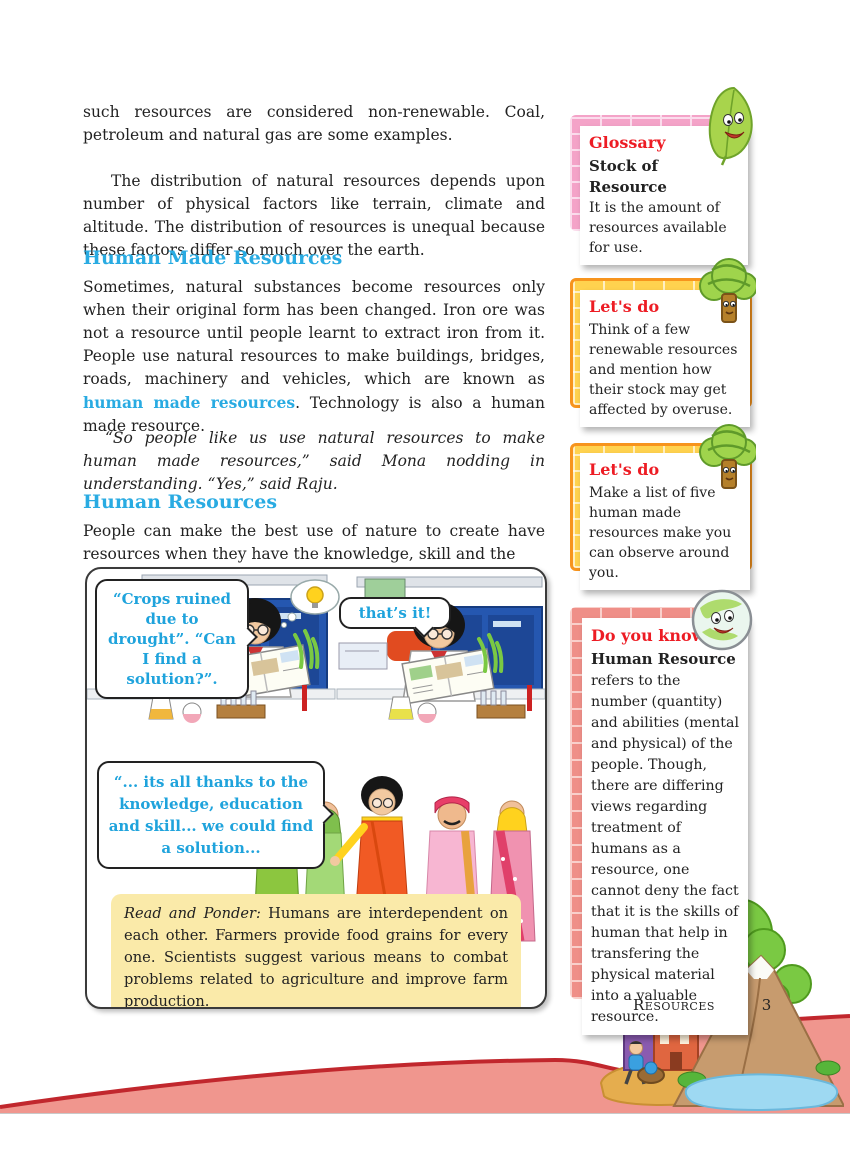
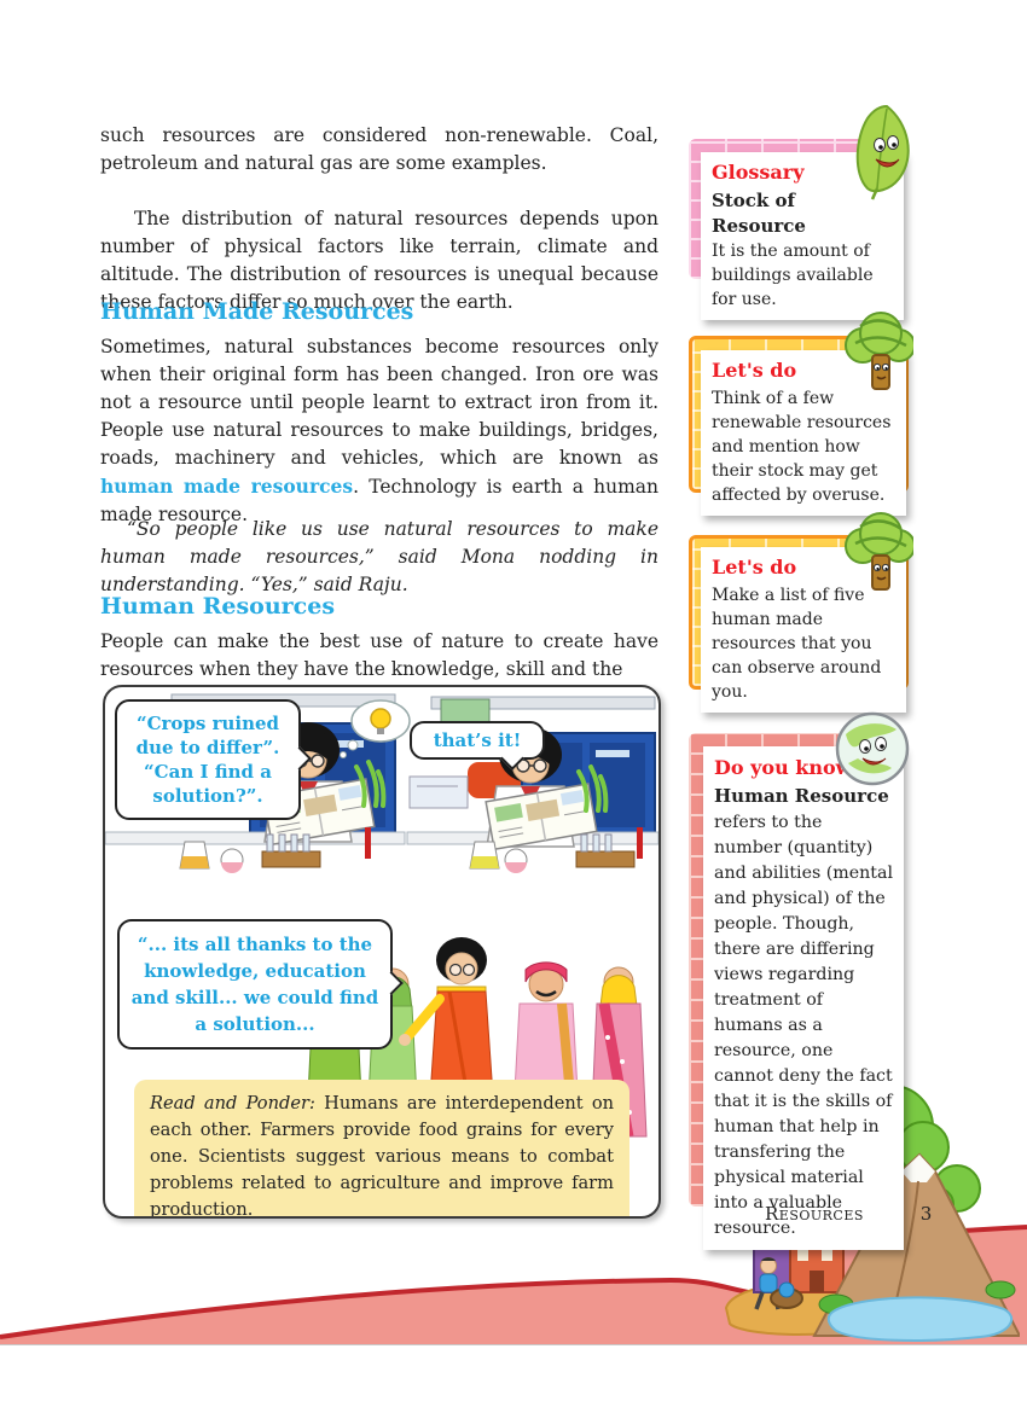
  such resources are considered non-renewable. Coal, petroleum and natural gas are some examples.
  The distribution of natural resources depends upon number of physical factors like terrain, climate and altitude. The distribution of resources is unequal because these factors differ so much over the earth.
  Human Made Resources
- Sometimes, natural substances become resources only when their original form has been changed. Iron ore was not a resource until people learnt to extract iron from it. People use natural resources to make buildings, bridges, roads, machinery and vehicles, which are known as human made resources. Technology is also a human made resource.
+ Sometimes, natural substances become resources only when their original form has been changed. Iron ore was not a resource until people learnt to extract iron from it. People use natural resources to make buildings, bridges, roads, machinery and vehicles, which are known as human made resources. Technology is earth a human made resource.
  “So people like us use natural resources to make human made resources,” said Mona nodding in understanding. “Yes,” said Raju.
  Human Resources
  People can make the best use of nature to create have resources when they have the knowledge, skill and the
- “Crops ruined due to drought”. “Can I find a solution?”.
+ “Crops ruined due to differ”. “Can I find a solution?”.
  that’s it!
  “... its all thanks to the knowledge, education and skill... we could find a solution...
  Read and Ponder: Humans are interdependent on each other. Farmers provide food grains for every one. Scientists suggest various means to combat problems related to agriculture and improve farm production.
  Glossary
  Stock of Resource
- It is the amount of resources available for use.
+ It is the amount of buildings available for use.
  Let's do
  Think of a few renewable resources and mention how their stock may get affected by overuse.
  Let's do
- Make a list of five human made resources make you can observe around you.
+ Make a list of five human made resources that you can observe around you.
  Do you kno
  Human Resource
  refers to the number (quantity) and abilities (mental and physical) of the people. Though, there are differing views regarding treatment of humans as a resource, one cannot deny the fact that it is the skills of human that help in transfering the physical material into a valuable resource.
  Resources 3
